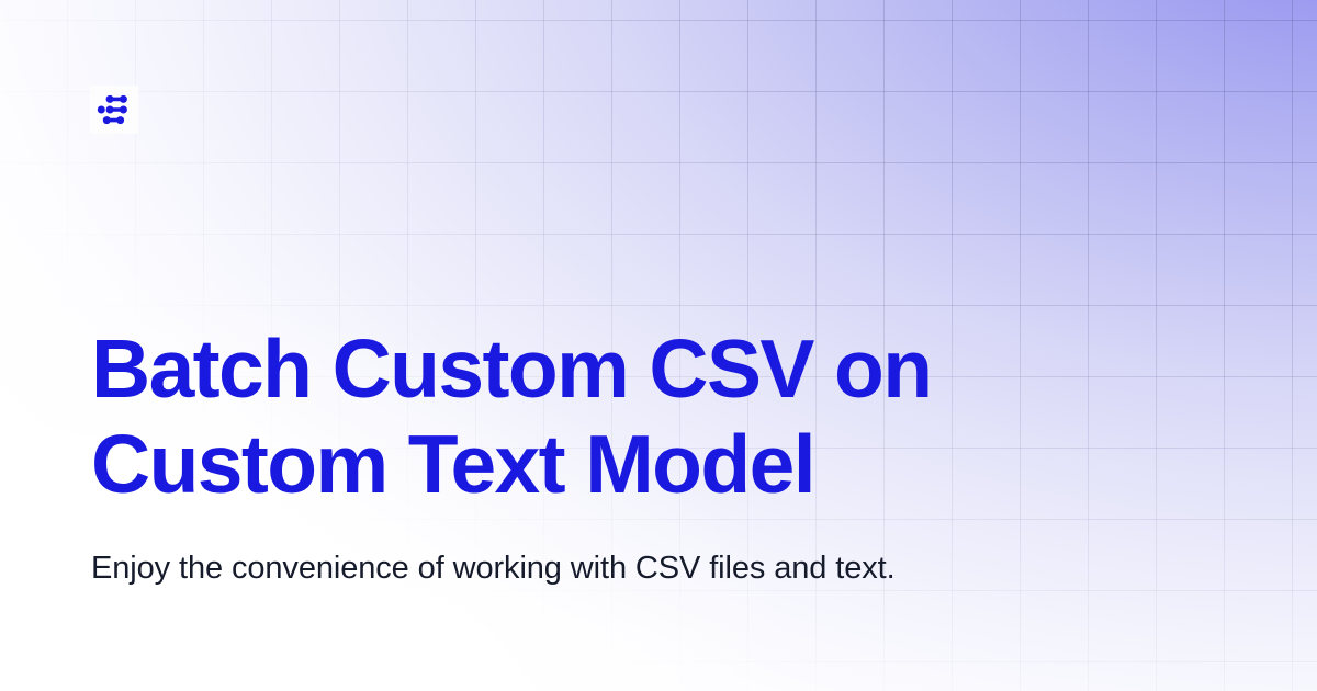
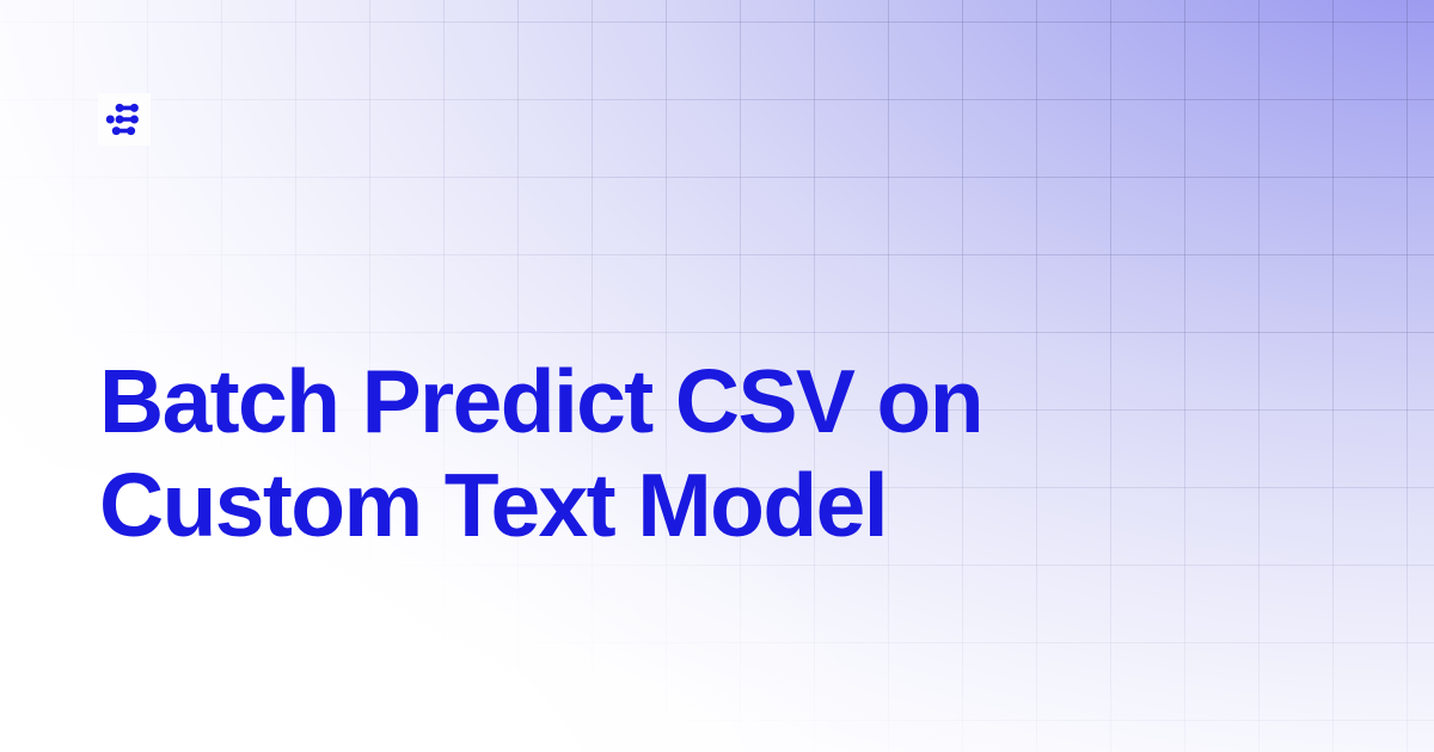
- Batch Custom CSV on Custom Text Model
+ Batch Predict CSV on Custom Text Model
- Enjoy the convenience of working with CSV files and text.
